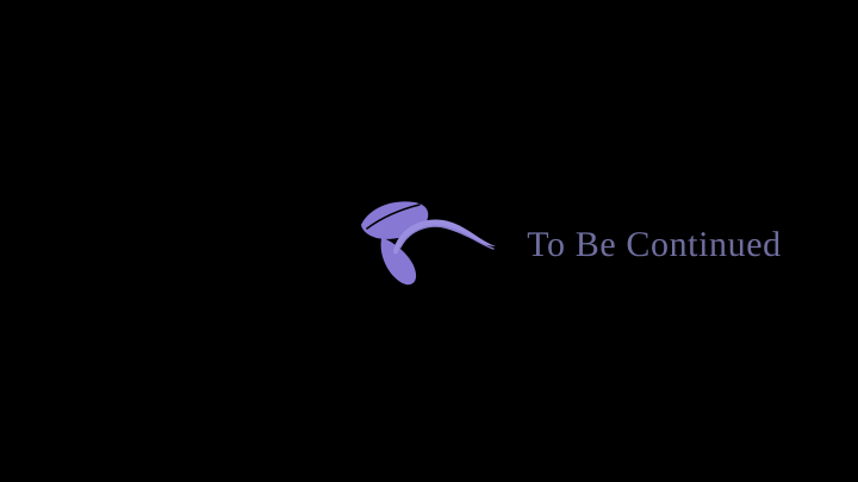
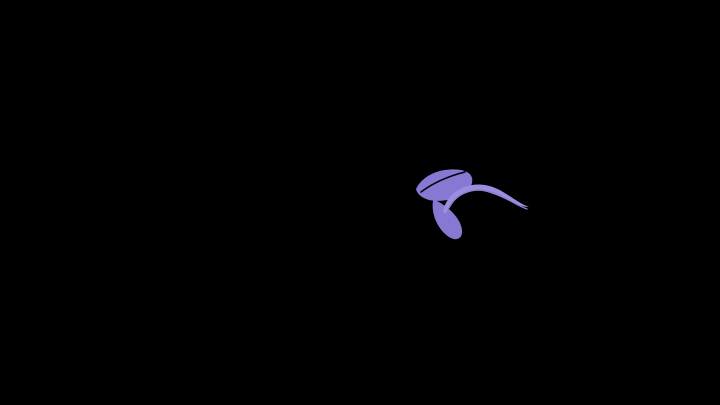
- To Be Continued
